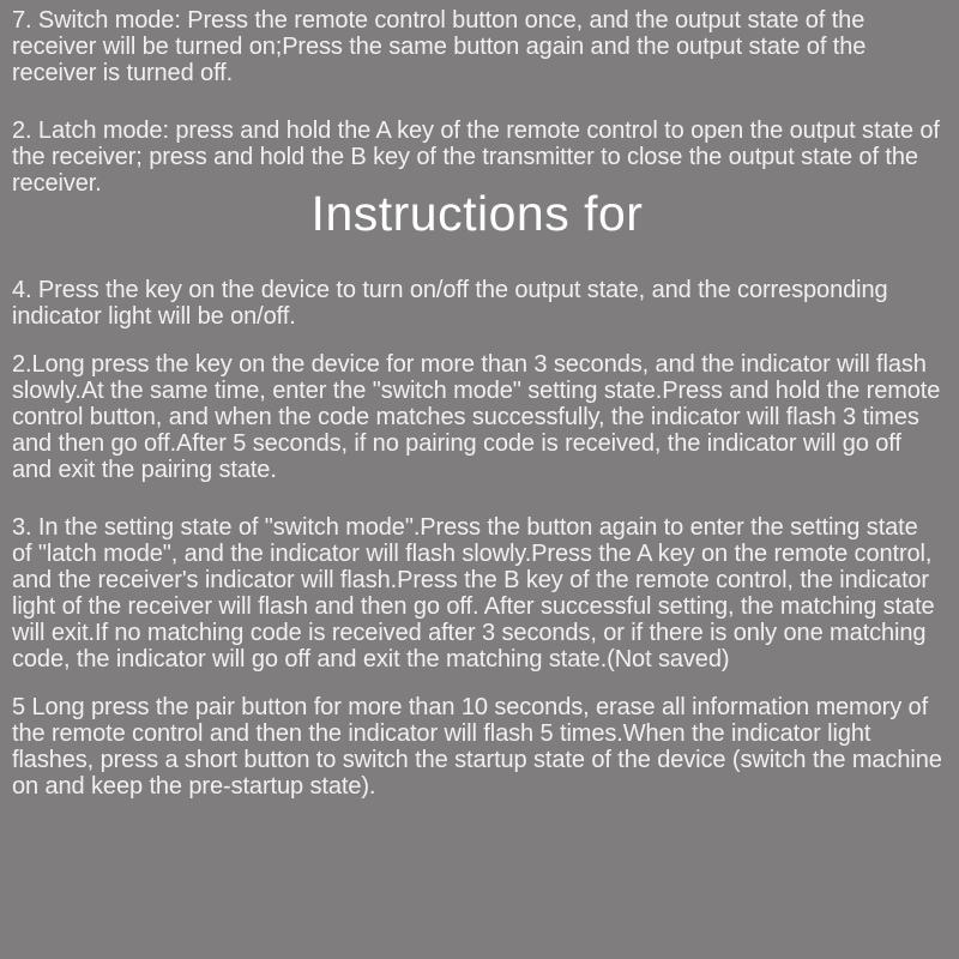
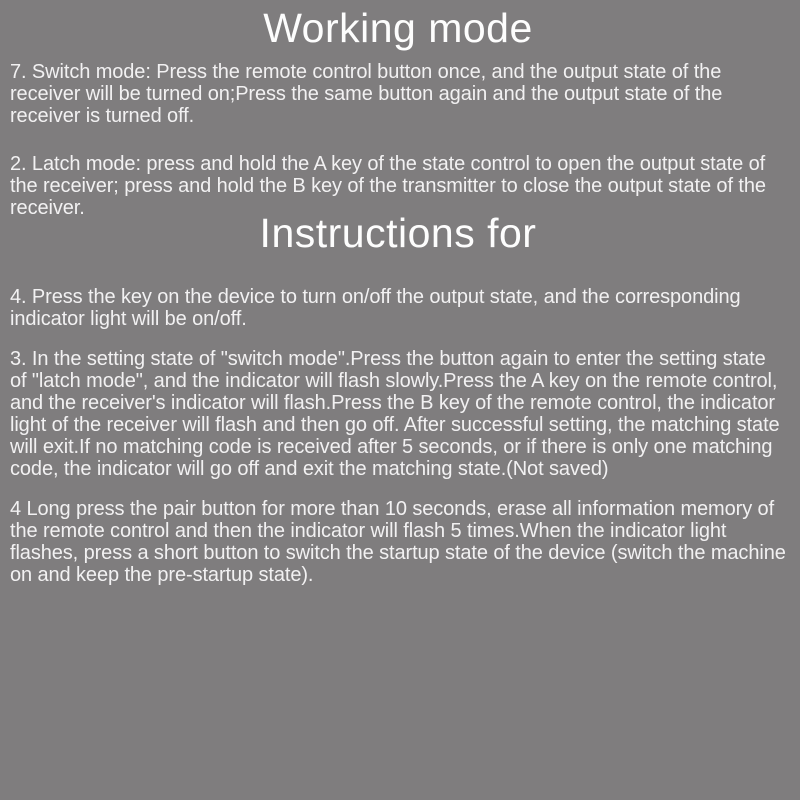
+ Working mode
  7. Switch mode: Press the remote control button once, and the output state of the receiver will be turned on;Press the same button again and the output state of the receiver is turned off.
- 2. Latch mode: press and hold the A key of the remote control to open the output state of the receiver; press and hold the B key of the transmitter to close the output state of the receiver.
+ 2. Latch mode: press and hold the A key of the state control to open the output state of the receiver; press and hold the B key of the transmitter to close the output state of the receiver.
  Instructions for
  4. Press the key on the device to turn on/off the output state, and the corresponding indicator light will be on/off.
- 2.Long press the key on the device for more than 3 seconds, and the indicator will flash slowly.At the same time, enter the "switch mode" setting state.Press and hold the remote control button, and when the code matches successfully, the indicator will flash 3 times and then go off.After 5 seconds, if no pairing code is received, the indicator will go off and exit the pairing state.
- 3. In the setting state of "switch mode".Press the button again to enter the setting state of "latch mode", and the indicator will flash slowly.Press the A key on the remote control, and the receiver's indicator will flash.Press the B key of the remote control, the indicator light of the receiver will flash and then go off. After successful setting, the matching state will exit.If no matching code is received after 3 seconds, or if there is only one matching code, the indicator will go off and exit the matching state.(Not saved)
+ 3. In the setting state of "switch mode".Press the button again to enter the setting state of "latch mode", and the indicator will flash slowly.Press the A key on the remote control, and the receiver's indicator will flash.Press the B key of the remote control, the indicator light of the receiver will flash and then go off. After successful setting, the matching state will exit.If no matching code is received after 5 seconds, or if there is only one matching code, the indicator will go off and exit the matching state.(Not saved)
- 5 Long press the pair button for more than 10 seconds, erase all information memory of the remote control and then the indicator will flash 5 times.When the indicator light flashes, press a short button to switch the startup state of the device (switch the machine on and keep the pre-startup state).
+ 4 Long press the pair button for more than 10 seconds, erase all information memory of the remote control and then the indicator will flash 5 times.When the indicator light flashes, press a short button to switch the startup state of the device (switch the machine on and keep the pre-startup state).
